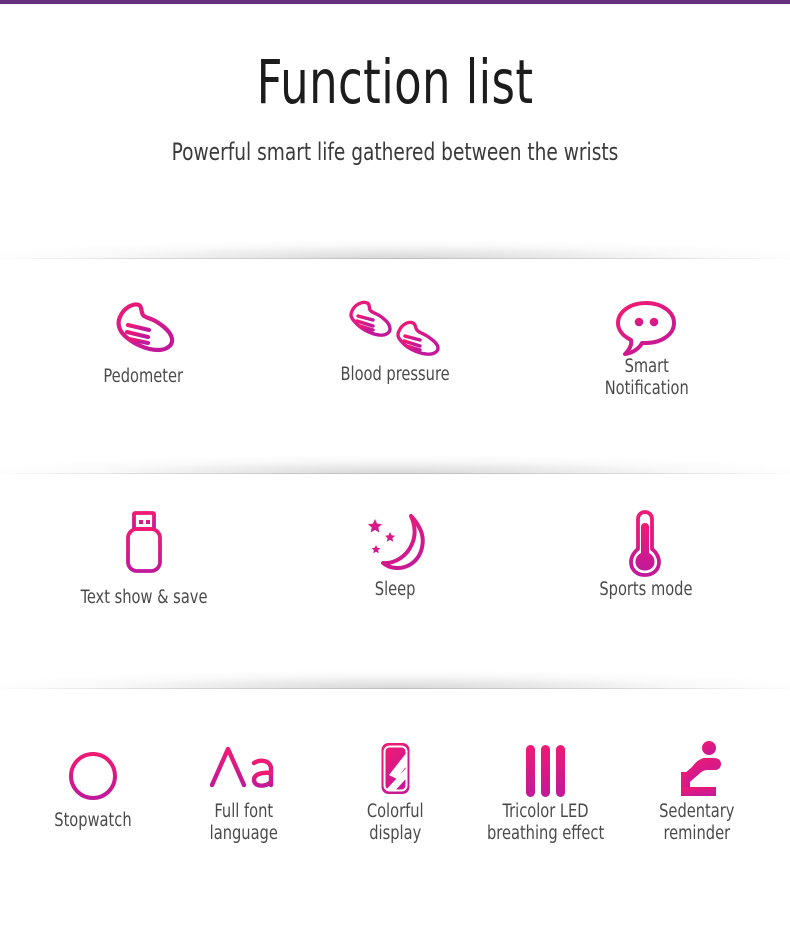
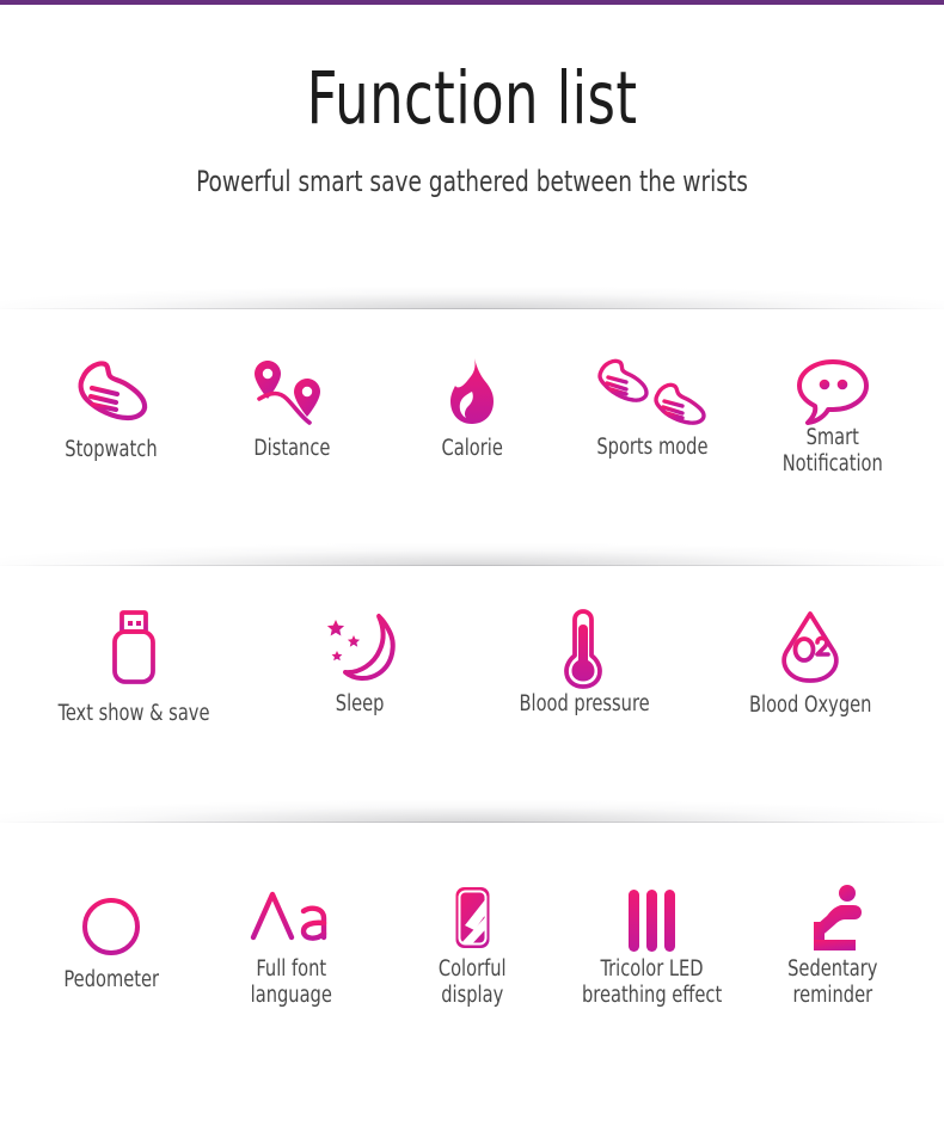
  Function list
- Powerful smart life gathered between the wrists
+ Powerful smart save gathered between the wrists
- Pedometer
+ Stopwatch
+ Distance
+ Calorie
- Blood pressure
+ Sports mode
  Smart
  Notification
  Text show & save
  Sleep
- Sports mode
+ Blood pressure
+ Blood Oxygen
- Stopwatch
+ Pedometer
  Full font
  language
  Colorful
  display
  Tricolor LED
  breathing effect
  Sedentary
  reminder
